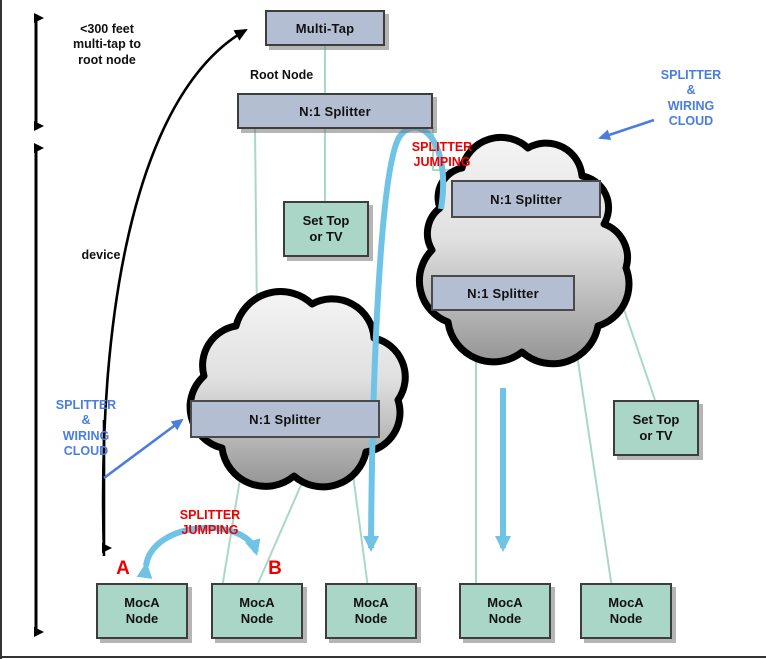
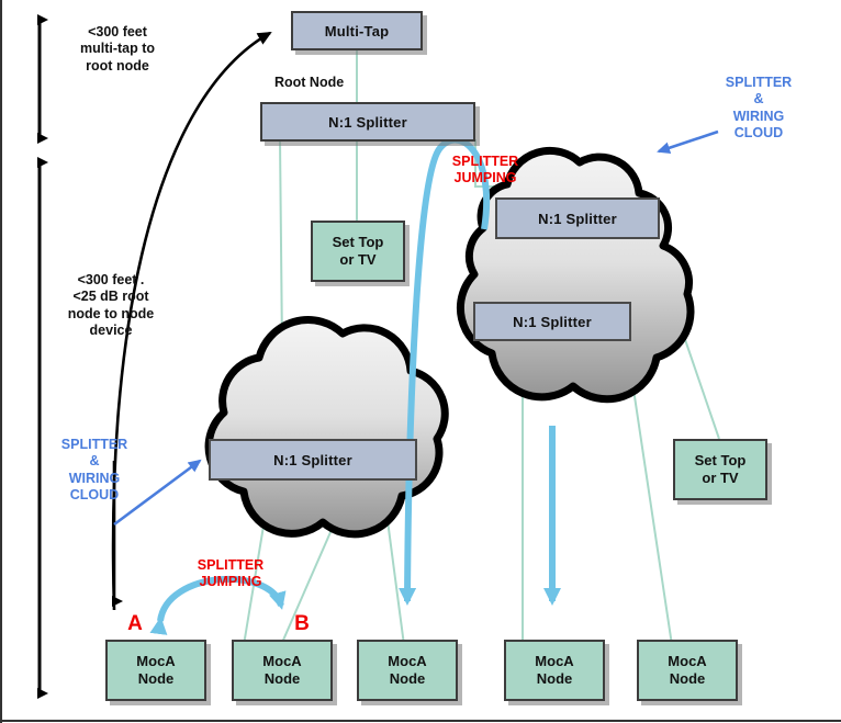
  Multi-Tap
  Root Node
  N:1 Splitter
  Set Top
  or TV
  N:1 Splitter
  N:1 Splitter
  N:1 Splitter
  Set Top
  or TV
  MocA
  Node
  MocA
  Node
  MocA
  Node
  MocA
  Node
  MocA
  Node
  <300 feet
  multi-tap to
  root node
+ <300 feet .
+ <25 dB root
+ node to node
  device
  SPLITTER
  &
  WIRING
  CLOUD
  SPLITTER
  &
  WIRING
  CLOUD
  SPLITTER
  JUMPING
  SPLITTER
  JUMPING
  A
  B
